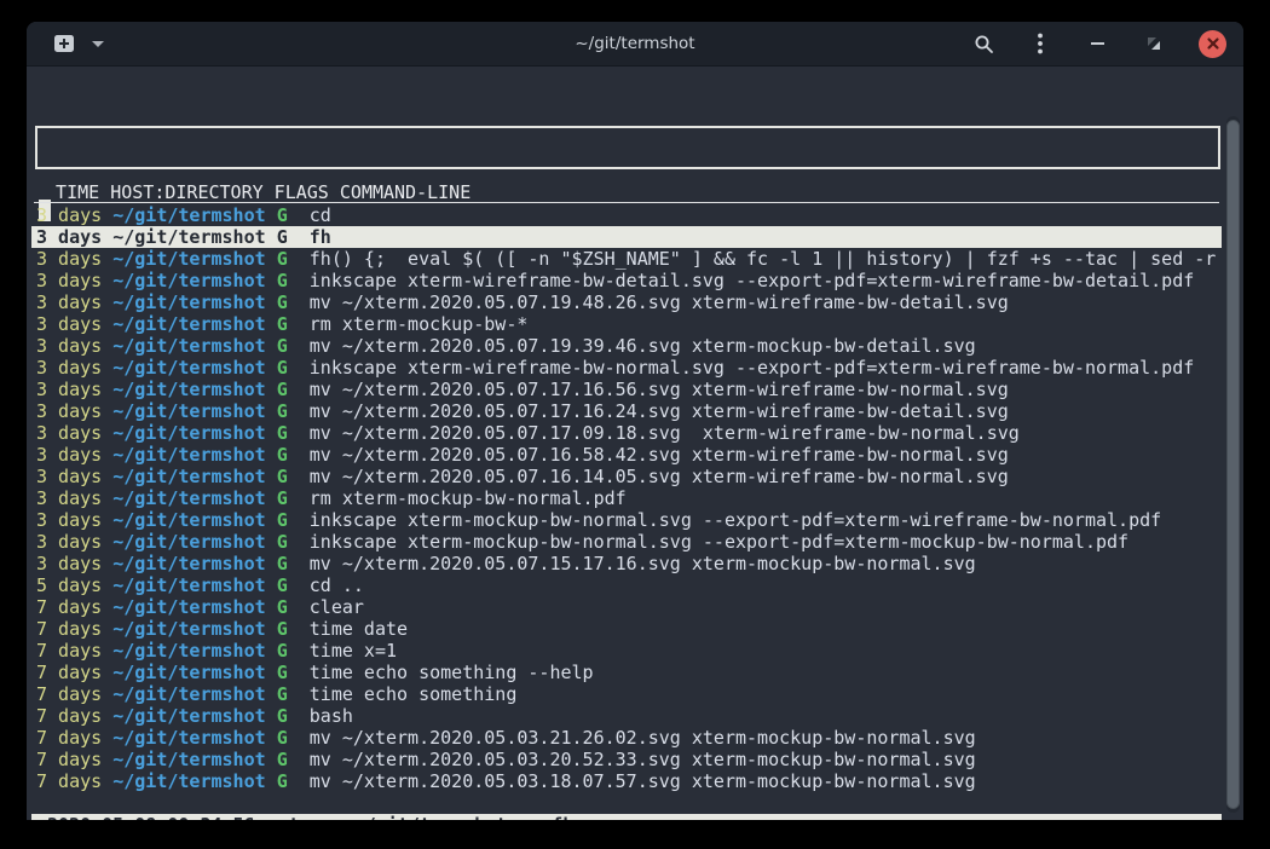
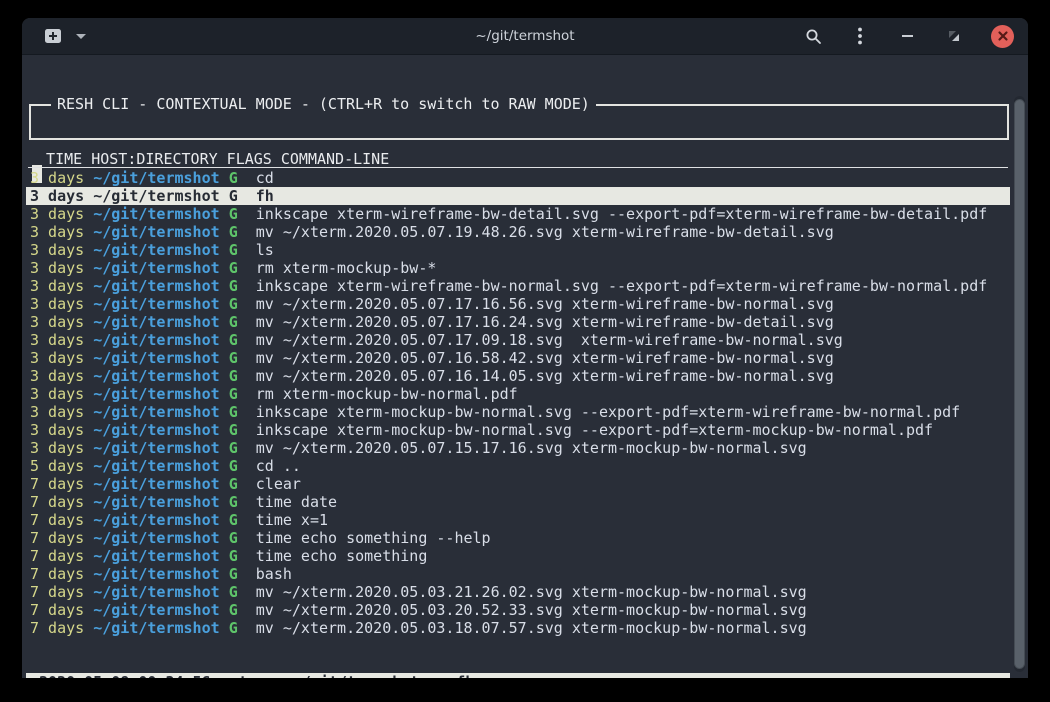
  ~/git/termshot
+ RESH CLI - CONTEXTUAL MODE - (CTRL+R to switch to RAW MODE)
  TIME HOST:DIRECTORY FLAGS COMMAND-LINE
  3 days ~/git/termshot G cd
  3 days ~/git/termshot G fh
- 3 days ~/git/termshot G fh() {; eval $( ([ -n "$ZSH_NAME" ] && fc -l 1 || history) | fzf +s --tac | sed -r
  3 days ~/git/termshot G inkscape xterm-wireframe-bw-detail.svg --export-pdf=xterm-wireframe-bw-detail.pdf
  3 days ~/git/termshot G mv ~/xterm.2020.05.07.19.48.26.svg xterm-wireframe-bw-detail.svg
+ 3 days ~/git/termshot G ls
  3 days ~/git/termshot G rm xterm-mockup-bw-*
- 3 days ~/git/termshot G mv ~/xterm.2020.05.07.19.39.46.svg xterm-mockup-bw-detail.svg
  3 days ~/git/termshot G inkscape xterm-wireframe-bw-normal.svg --export-pdf=xterm-wireframe-bw-normal.pdf
  3 days ~/git/termshot G mv ~/xterm.2020.05.07.17.16.56.svg xterm-wireframe-bw-normal.svg
  3 days ~/git/termshot G mv ~/xterm.2020.05.07.17.16.24.svg xterm-wireframe-bw-detail.svg
  3 days ~/git/termshot G mv ~/xterm.2020.05.07.17.09.18.svg xterm-wireframe-bw-normal.svg
  3 days ~/git/termshot G mv ~/xterm.2020.05.07.16.58.42.svg xterm-wireframe-bw-normal.svg
  3 days ~/git/termshot G mv ~/xterm.2020.05.07.16.14.05.svg xterm-wireframe-bw-normal.svg
  3 days ~/git/termshot G rm xterm-mockup-bw-normal.pdf
  3 days ~/git/termshot G inkscape xterm-mockup-bw-normal.svg --export-pdf=xterm-wireframe-bw-normal.pdf
  3 days ~/git/termshot G inkscape xterm-mockup-bw-normal.svg --export-pdf=xterm-mockup-bw-normal.pdf
  3 days ~/git/termshot G mv ~/xterm.2020.05.07.15.17.16.svg xterm-mockup-bw-normal.svg
  5 days ~/git/termshot G cd ..
  7 days ~/git/termshot G clear
  7 days ~/git/termshot G time date
  7 days ~/git/termshot G time x=1
  7 days ~/git/termshot G time echo something --help
  7 days ~/git/termshot G time echo something
  7 days ~/git/termshot G bash
  7 days ~/git/termshot G mv ~/xterm.2020.05.03.21.26.02.svg xterm-mockup-bw-normal.svg
  7 days ~/git/termshot G mv ~/xterm.2020.05.03.20.52.33.svg xterm-mockup-bw-normal.svg
  7 days ~/git/termshot G mv ~/xterm.2020.05.03.18.07.57.svg xterm-mockup-bw-normal.svg
